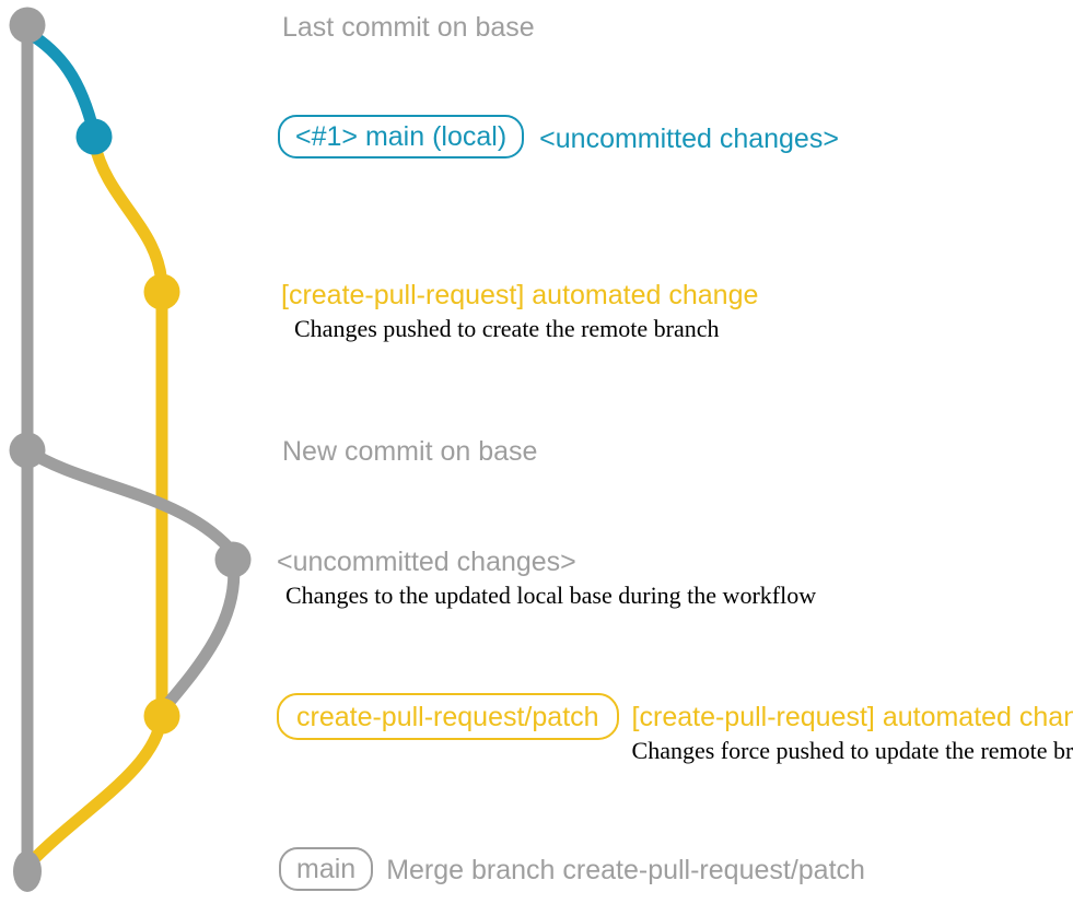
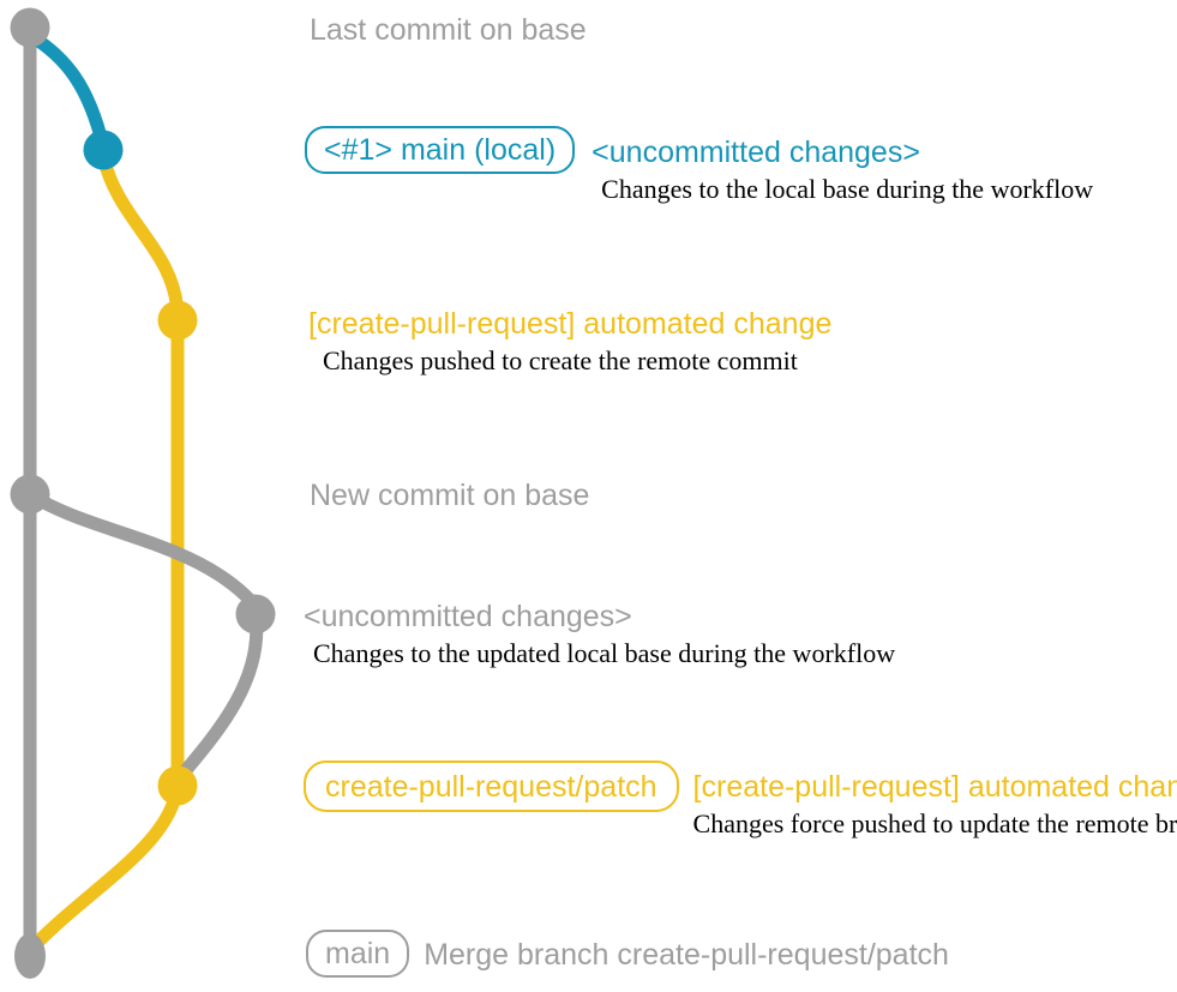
  Last commit on base
  <#1> main (local)
  <uncommitted changes>
+ Changes to the local base during the workflow
  [create-pull-request] automated change
- Changes pushed to create the remote branch
+ Changes pushed to create the remote commit
  New commit on base
  <uncommitted changes>
  Changes to the updated local base during the workflow
  create-pull-request/patch
  [create-pull-request] automated chan
  Changes force pushed to update the remote br
  main
  Merge branch create-pull-request/patch
